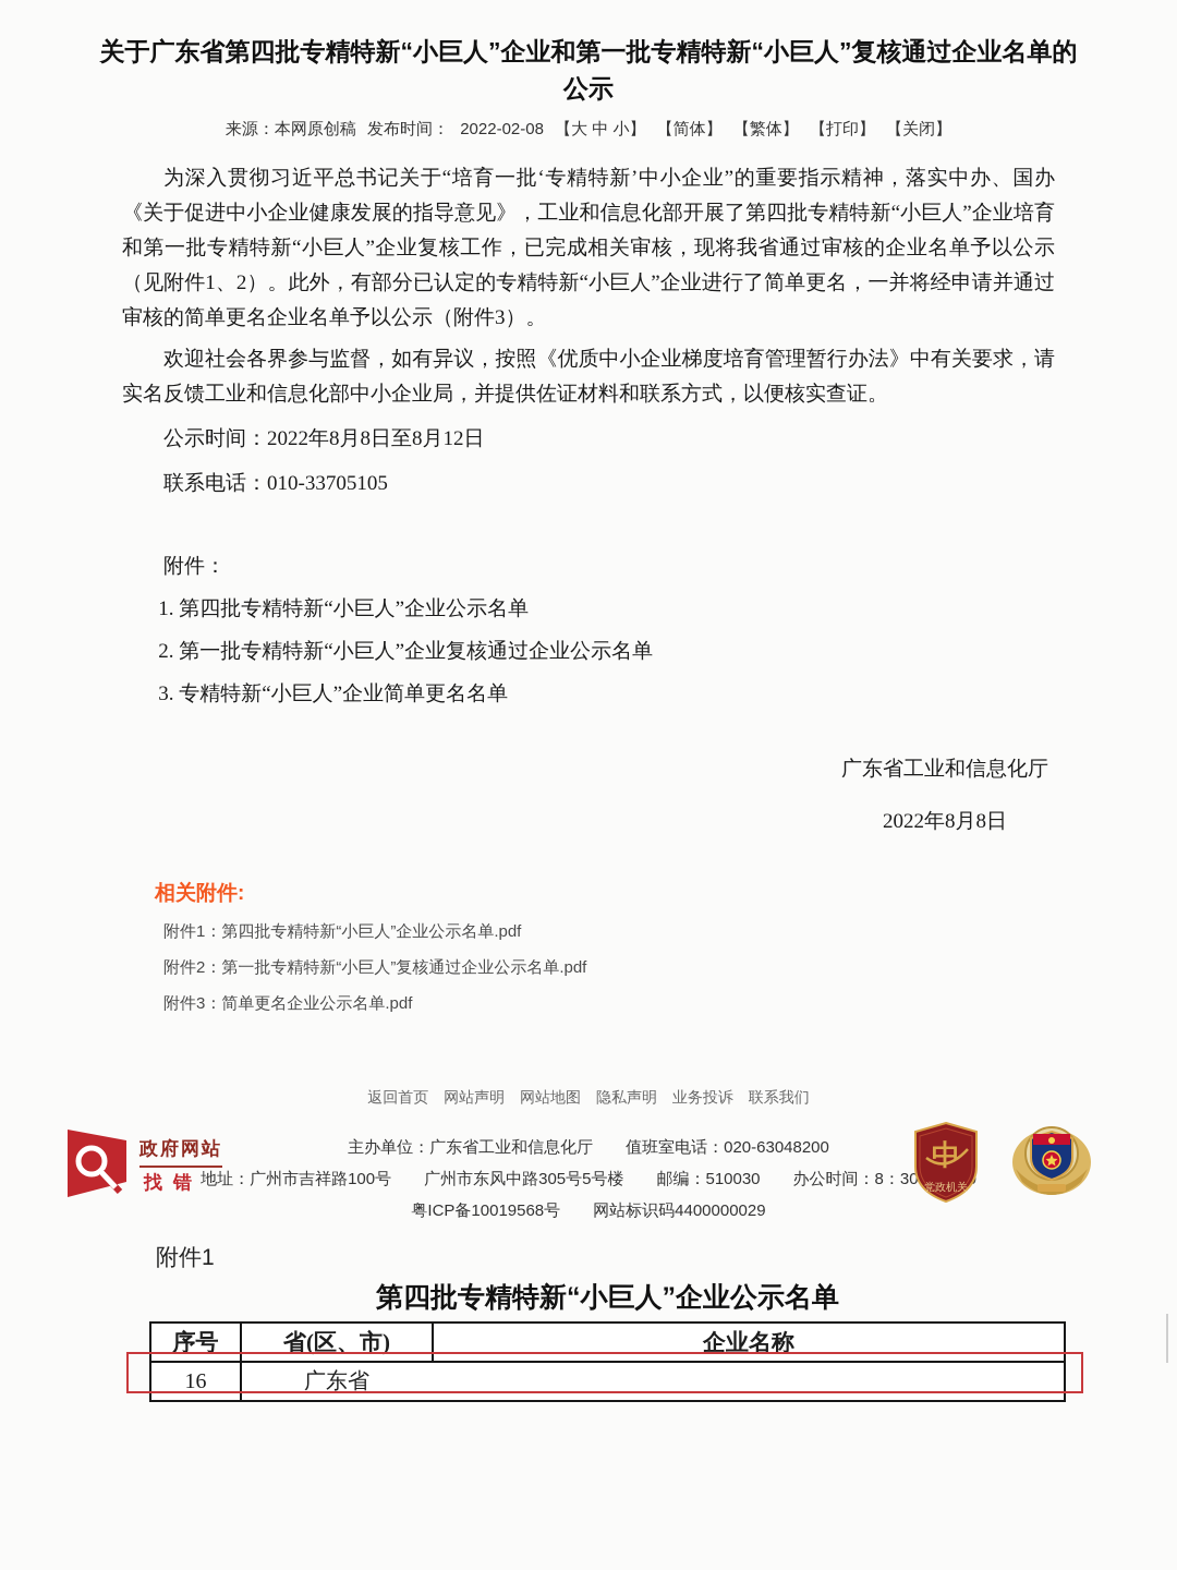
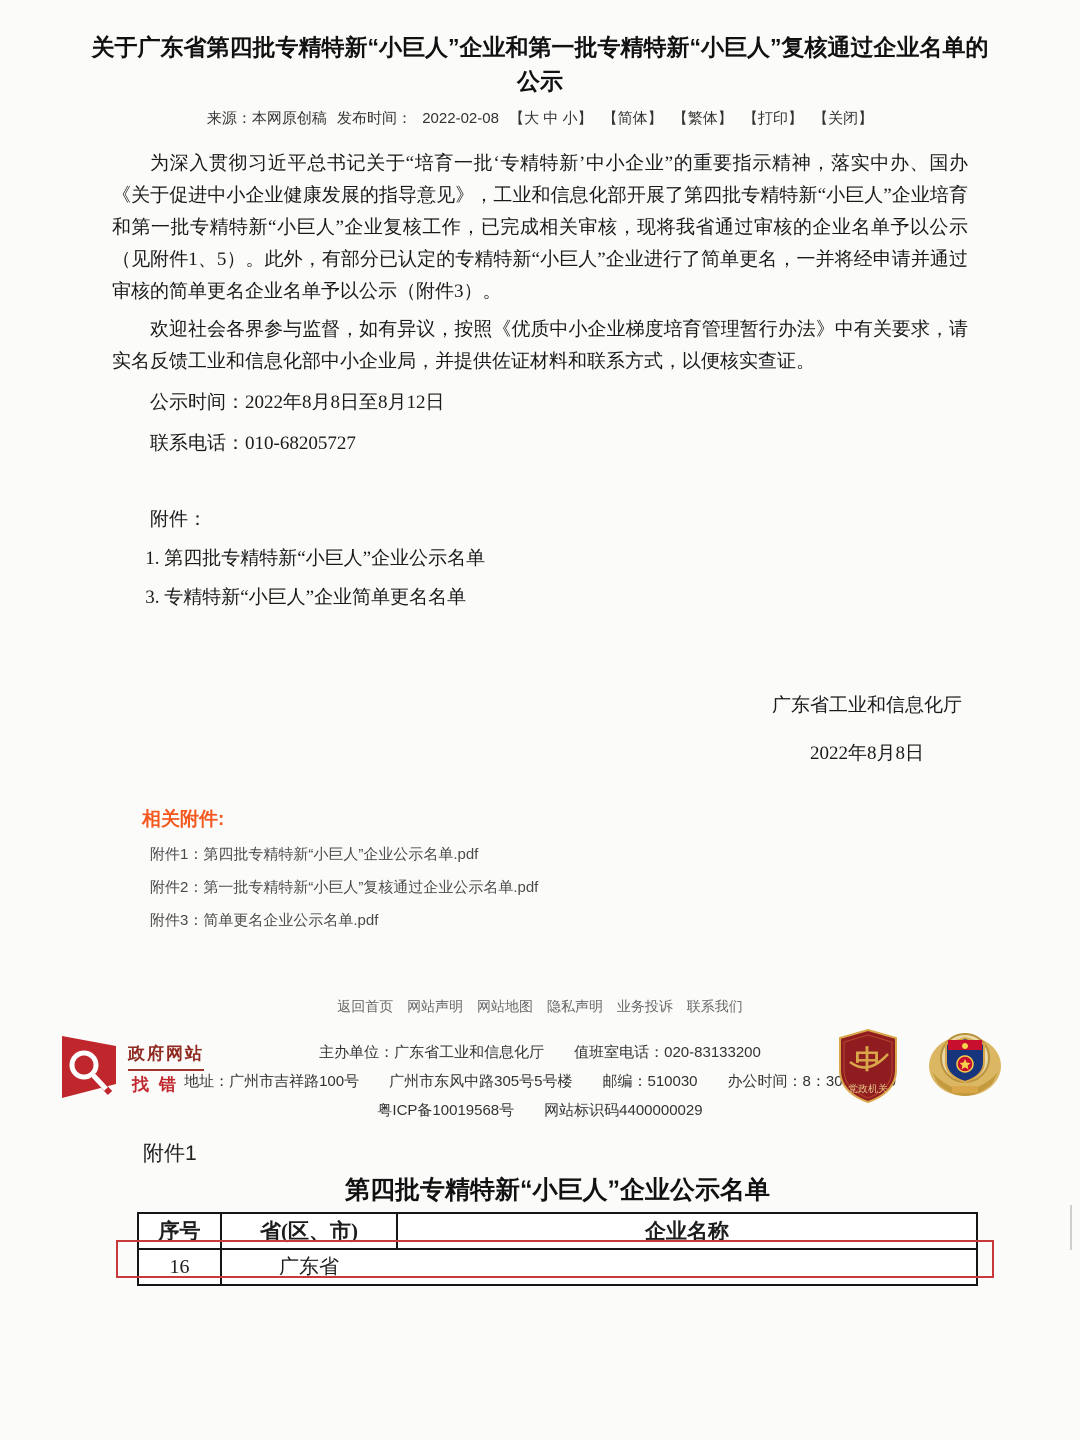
  关于广东省第四批专精特新“小巨人”企业和第一批专精特新“小巨人”复核通过企业名单的公示
  来源：本网原创稿 发布时间： 2022-02-08 【大 中 小】 【简体】 【繁体】 【打印】 【关闭】
- 为深入贯彻习近平总书记关于“培育一批‘专精特新’中小企业”的重要指示精神，落实中办、国办《关于促进中小企业健康发展的指导意见》，工业和信息化部开展了第四批专精特新“小巨人”企业培育和第一批专精特新“小巨人”企业复核工作，已完成相关审核，现将我省通过审核的企业名单予以公示（见附件1、2）。此外，有部分已认定的专精特新“小巨人”企业进行了简单更名，一并将经申请并通过审核的简单更名企业名单予以公示（附件3）。
+ 为深入贯彻习近平总书记关于“培育一批‘专精特新’中小企业”的重要指示精神，落实中办、国办《关于促进中小企业健康发展的指导意见》，工业和信息化部开展了第四批专精特新“小巨人”企业培育和第一批专精特新“小巨人”企业复核工作，已完成相关审核，现将我省通过审核的企业名单予以公示（见附件1、5）。此外，有部分已认定的专精特新“小巨人”企业进行了简单更名，一并将经申请并通过审核的简单更名企业名单予以公示（附件3）。
  欢迎社会各界参与监督，如有异议，按照《优质中小企业梯度培育管理暂行办法》中有关要求，请实名反馈工业和信息化部中小企业局，并提供佐证材料和联系方式，以便核实查证。
  公示时间：2022年8月8日至8月12日
- 联系电话：010-33705105
+ 联系电话：010-68205727
  附件：
  1. 第四批专精特新“小巨人”企业公示名单
- 2. 第一批专精特新“小巨人”企业复核通过企业公示名单
  3. 专精特新“小巨人”企业简单更名名单
  广东省工业和信息化厅
  2022年8月8日
  相关附件:
  附件1：第四批专精特新“小巨人”企业公示名单.pdf
  附件2：第一批专精特新“小巨人”复核通过企业公示名单.pdf
  附件3：简单更名企业公示名单.pdf
  返回首页 网站声明 网站地图 隐私声明 业务投诉 联系我们
- 主办单位：广东省工业和信息化厅 值班室电话：020-63048200
+ 主办单位：广东省工业和信息化厅 值班室电话：020-83133200
  地址：广州市吉祥路100号 广州市东风中路305号5号楼 邮编：510030 办公时间：8：30
  粤ICP备10019568号 网站标识码4400000029
  政府网站
  找错
  中
  党政机关
  附件1
  第四批专精特新“小巨人”企业公示名单
  序号
  省(区、市)
  企业名称
  16
  广东省
